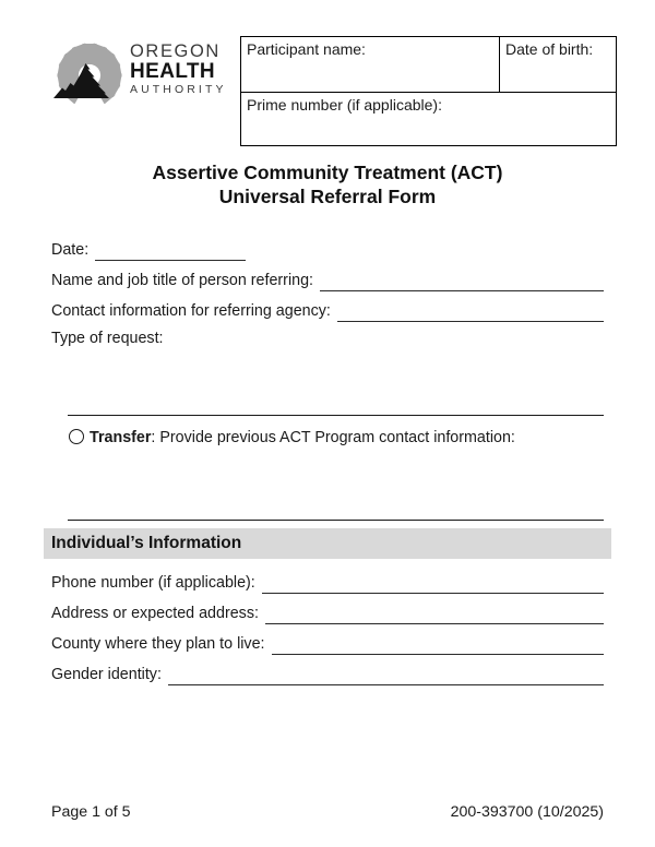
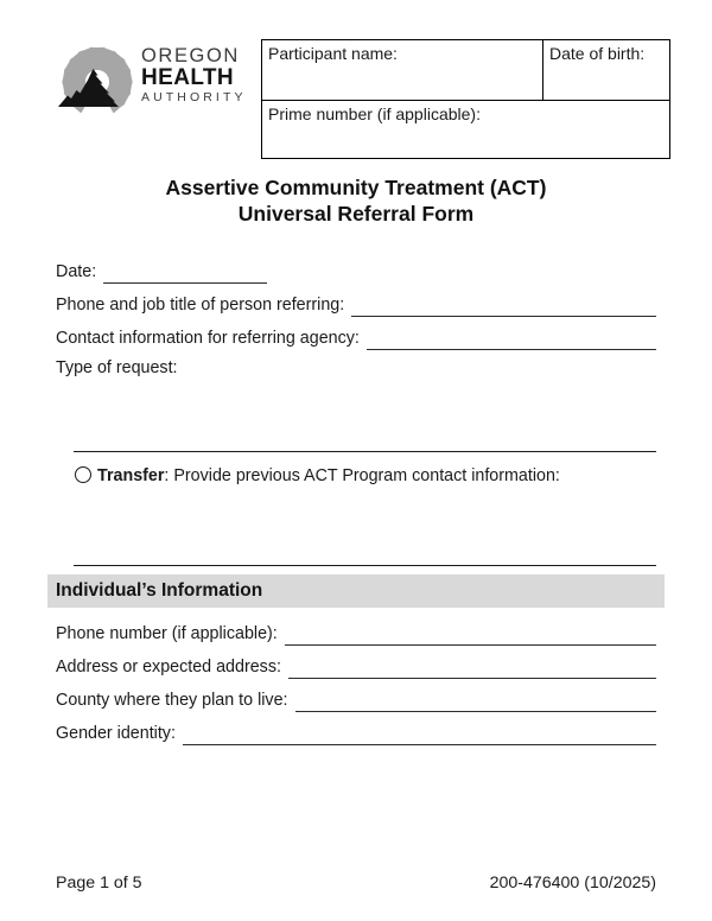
  OREGON
  HEALTH
  AUTHORITY
  Participant name:	Date of birth:
  Prime number (if applicable):
  Assertive Community Treatment (ACT)
  Universal Referral Form
  Date:
- Name and job title of person referring:
+ Phone and job title of person referring:
  Contact information for referring agency:
  Type of request:
  Transfer: Provide previous ACT Program contact information:
  Individual’s Information
  Phone number (if applicable):
  Address or expected address:
  County where they plan to live:
  Gender identity:
  Page 1 of 5
- 200-393700 (10/2025)
+ 200-476400 (10/2025)
